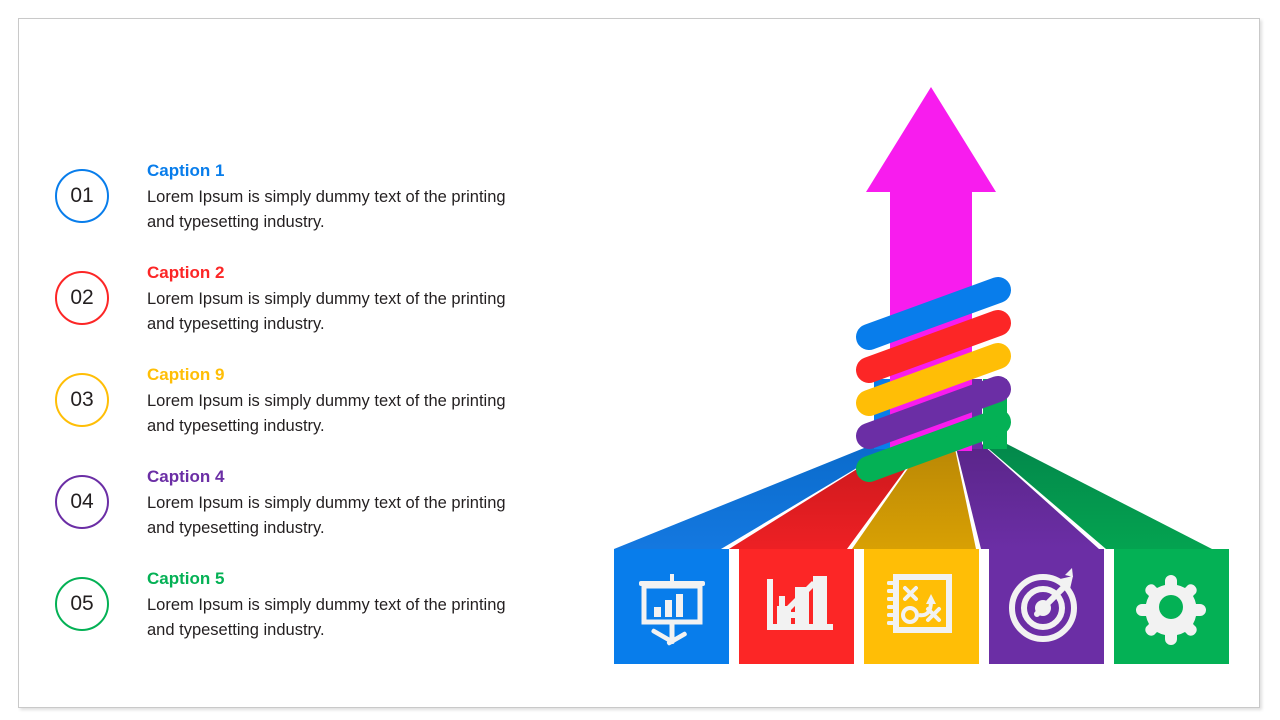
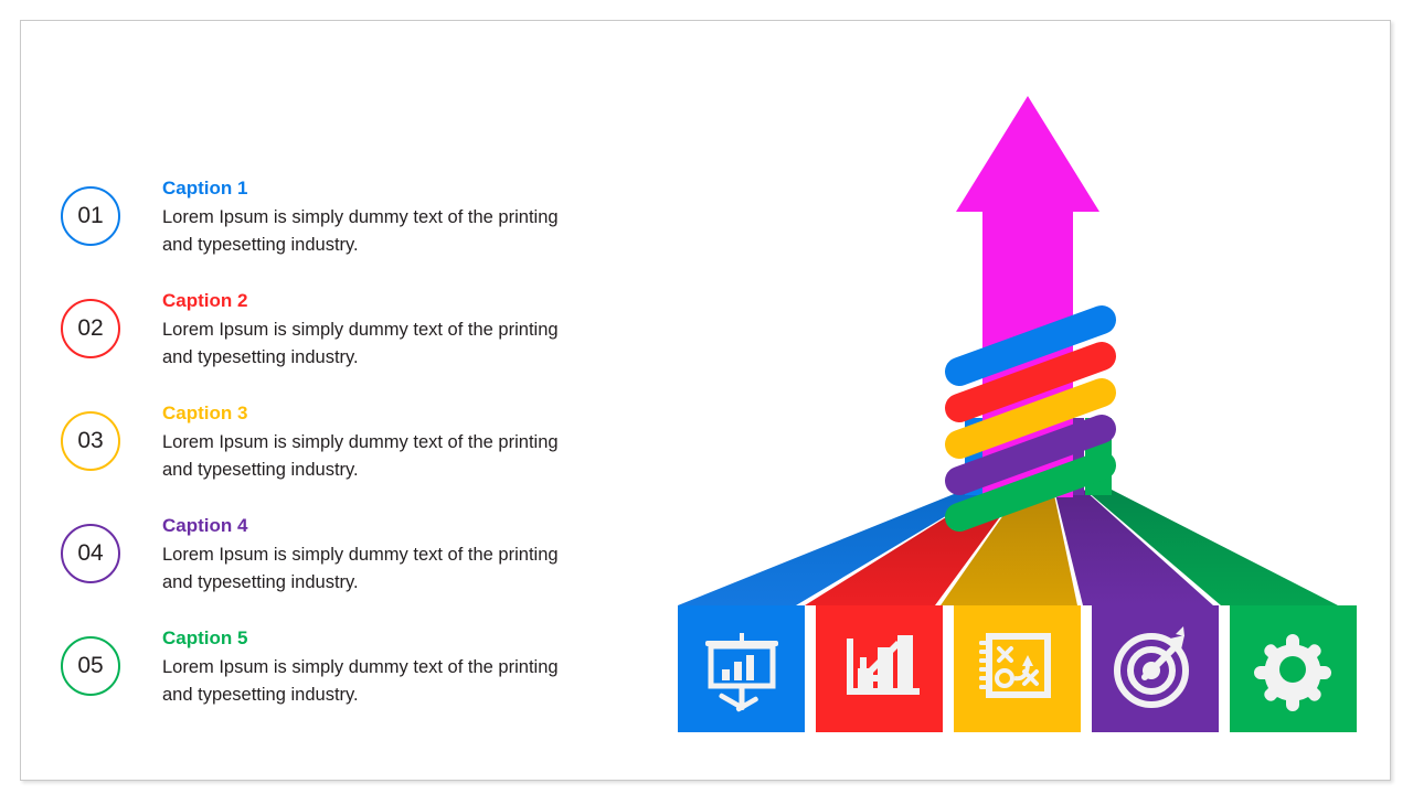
  01
  Caption 1
  Lorem Ipsum is simply dummy text of the printing and typesetting industry.
  02
  Caption 2
  Lorem Ipsum is simply dummy text of the printing and typesetting industry.
  03
- Caption 9
+ Caption 3
  Lorem Ipsum is simply dummy text of the printing and typesetting industry.
  04
  Caption 4
  Lorem Ipsum is simply dummy text of the printing and typesetting industry.
  05
  Caption 5
  Lorem Ipsum is simply dummy text of the printing and typesetting industry.
